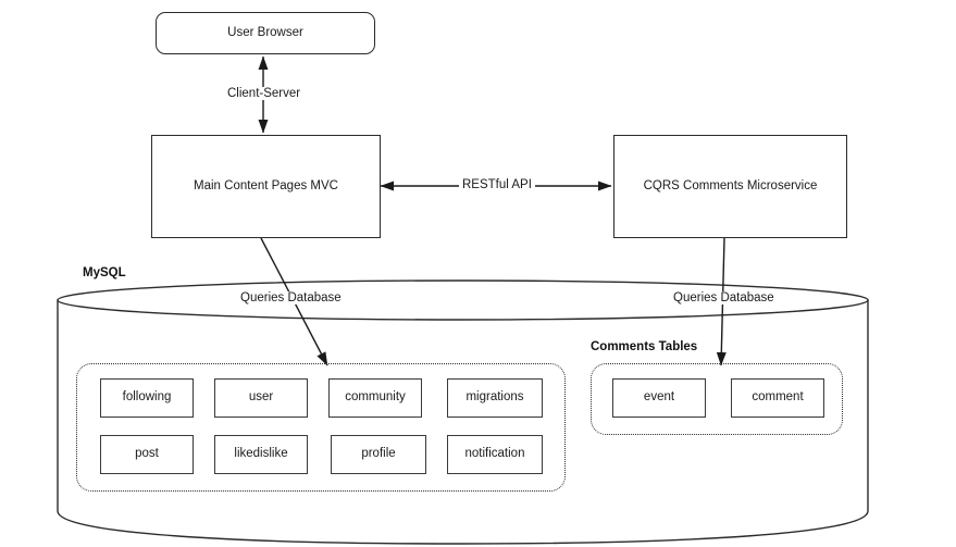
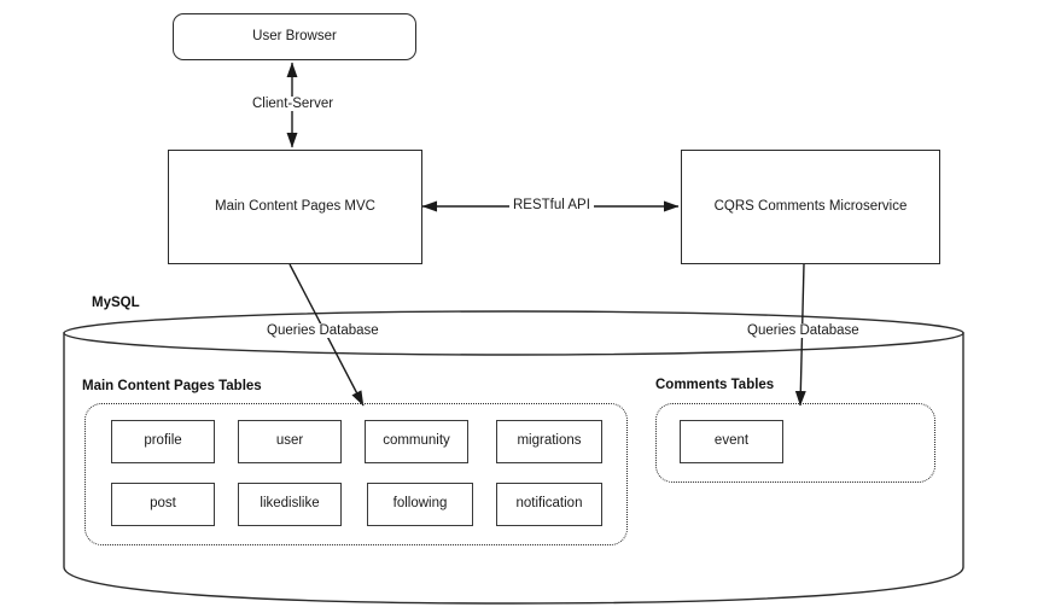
  User Browser
  Main Content Pages MVC
  CQRS Comments Microservice
  Client-Server
  RESTful API
  Queries Database
  Queries Database
  MySQL
+ Main Content Pages Tables
- following
+ profile
  user
  community
  migrations
  post
  likedislike
- profile
+ following
  notification
  Comments Tables
  event
- comment
